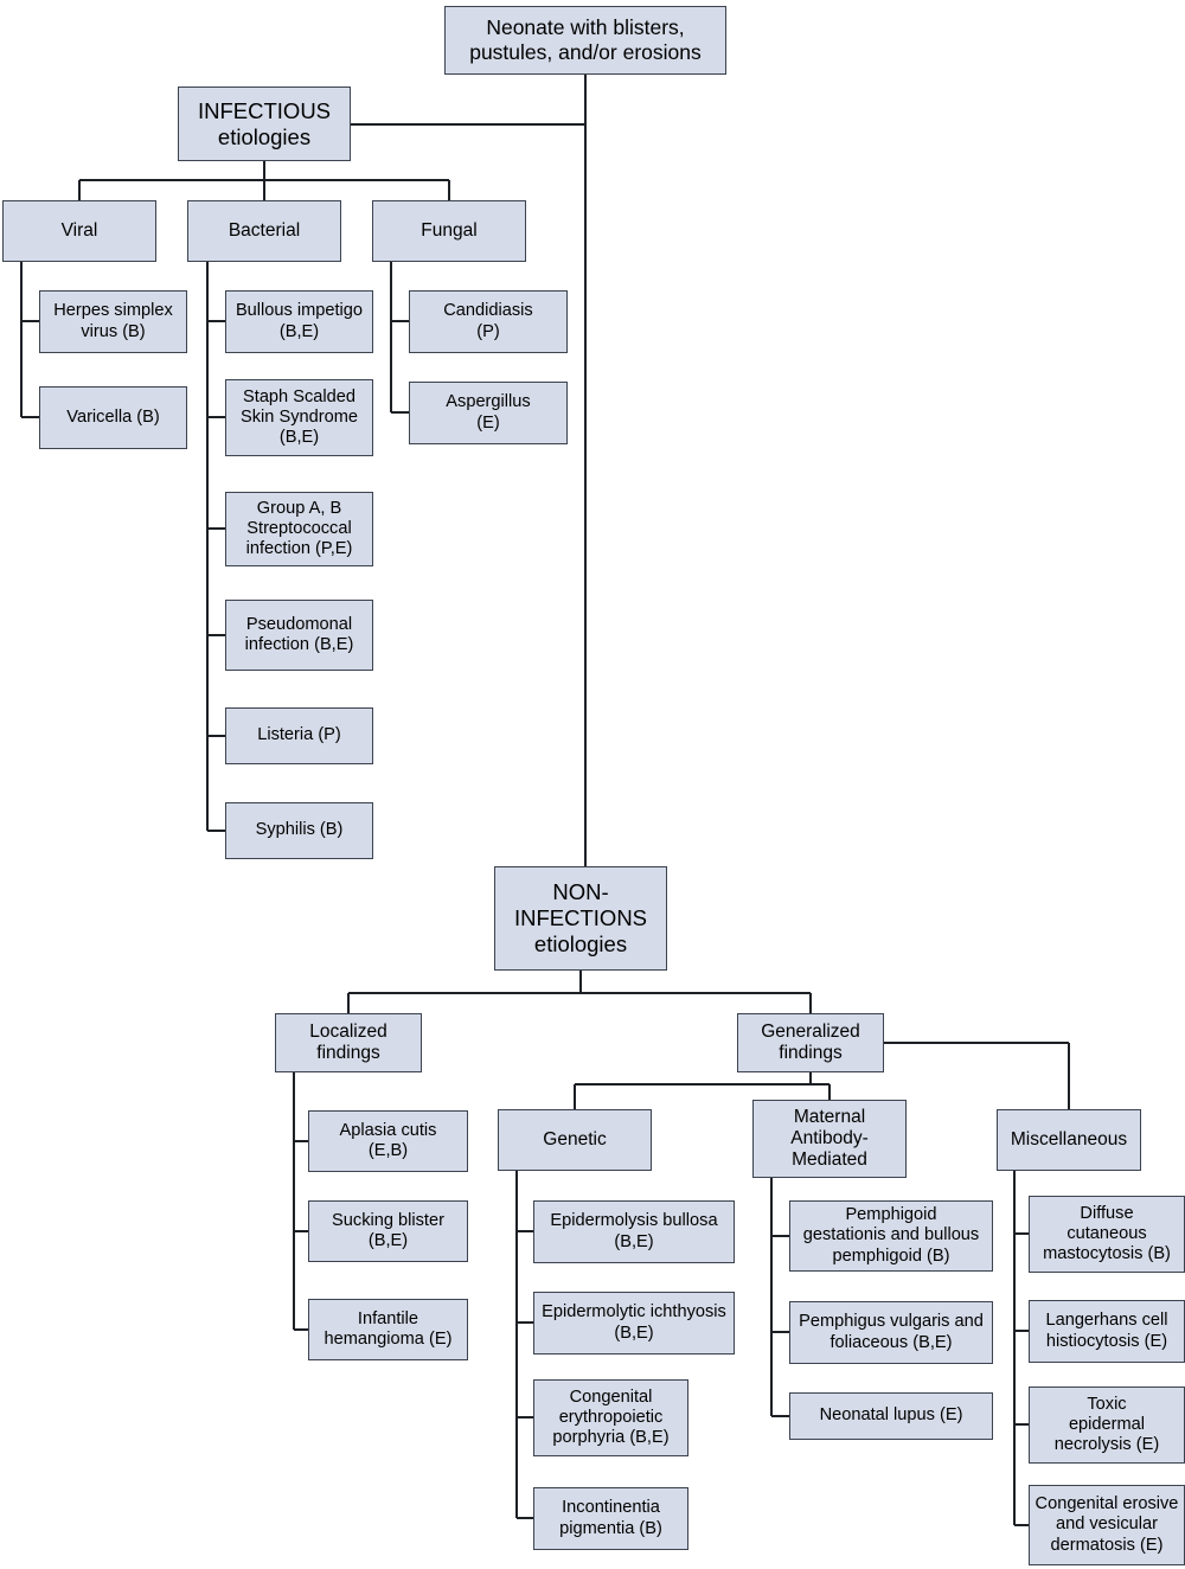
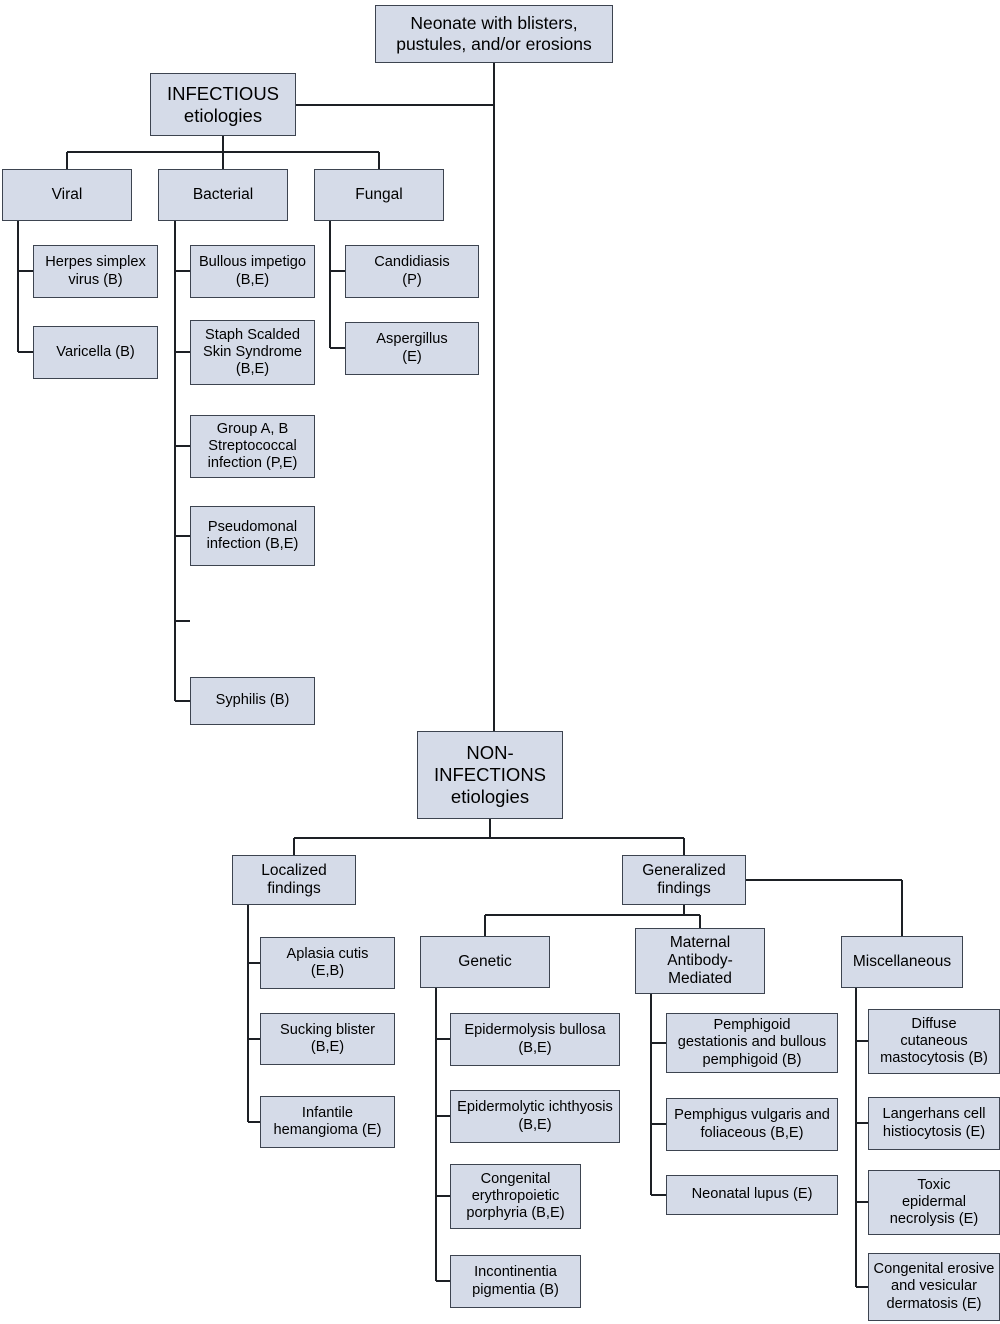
  Neonate with blisters,
  pustules, and/or erosions
  INFECTIOUS
  etiologies
  Viral
  Bacterial
  Fungal
  Herpes simplex
  virus (B)
  Varicella (B)
  Bullous impetigo
  (B,E)
  Staph Scalded
  Skin Syndrome
  (B,E)
  Group A, B
  Streptococcal
  infection (P,E)
  Pseudomonal
  infection (B,E)
- Listeria (P)
  Syphilis (B)
  Candidiasis
  (P)
  Aspergillus
  (E)
  NON-
  INFECTIONS
  etiologies
  Localized
  findings
  Generalized
  findings
  Aplasia cutis
  (E,B)
  Sucking blister
  (B,E)
  Infantile
  hemangioma (E)
  Genetic
  Epidermolysis bullosa
  (B,E)
  Epidermolytic ichthyosis
  (B,E)
  Congenital
  erythropoietic
  porphyria (B,E)
  Incontinentia
  pigmentia (B)
  Maternal
  Antibody-
  Mediated
  Pemphigoid
  gestationis and bullous
  pemphigoid (B)
  Pemphigus vulgaris and
  foliaceous (B,E)
  Neonatal lupus (E)
  Miscellaneous
  Diffuse
  cutaneous
  mastocytosis (B)
  Langerhans cell
  histiocytosis (E)
  Toxic
  epidermal
  necrolysis (E)
  Congenital erosive
  and vesicular
  dermatosis (E)
